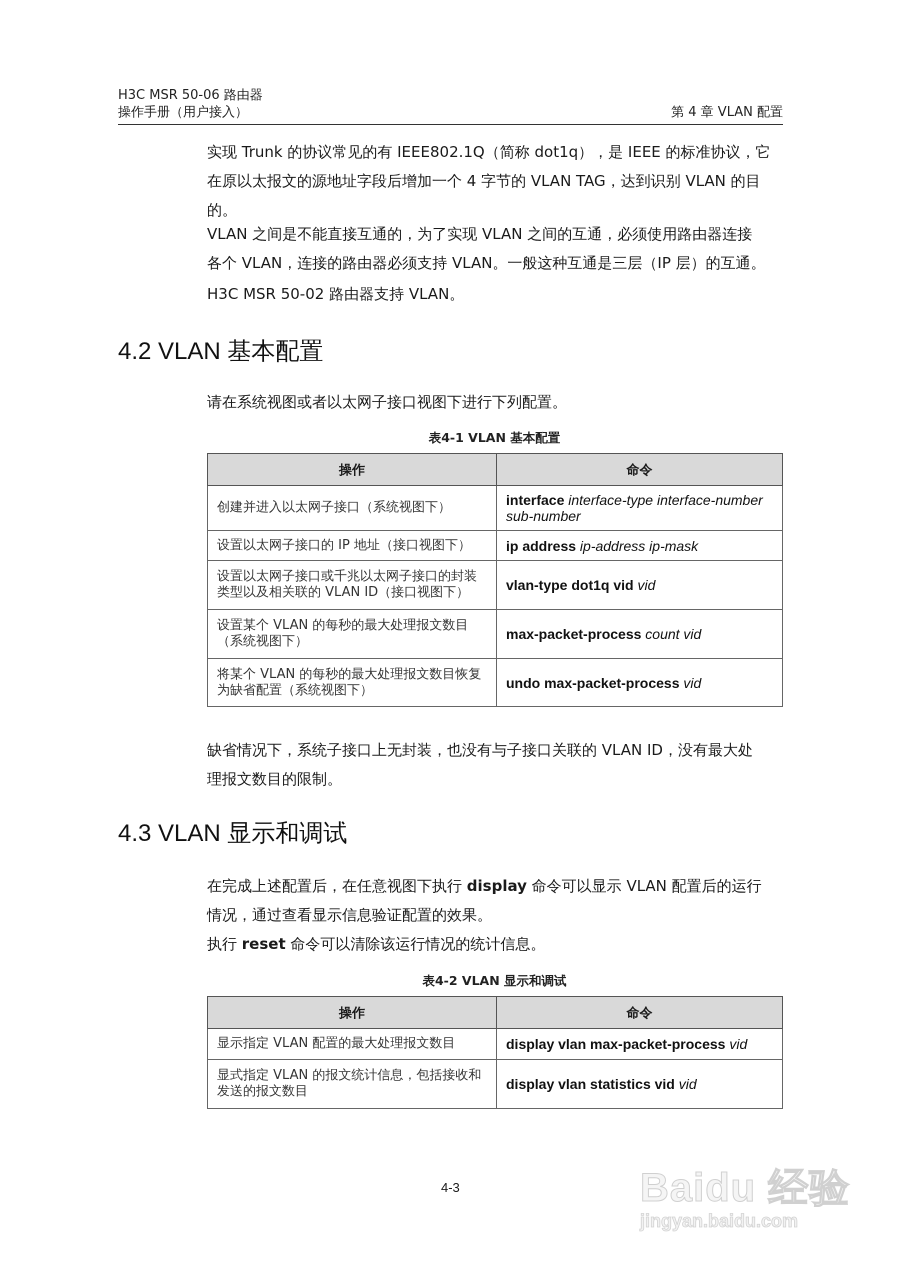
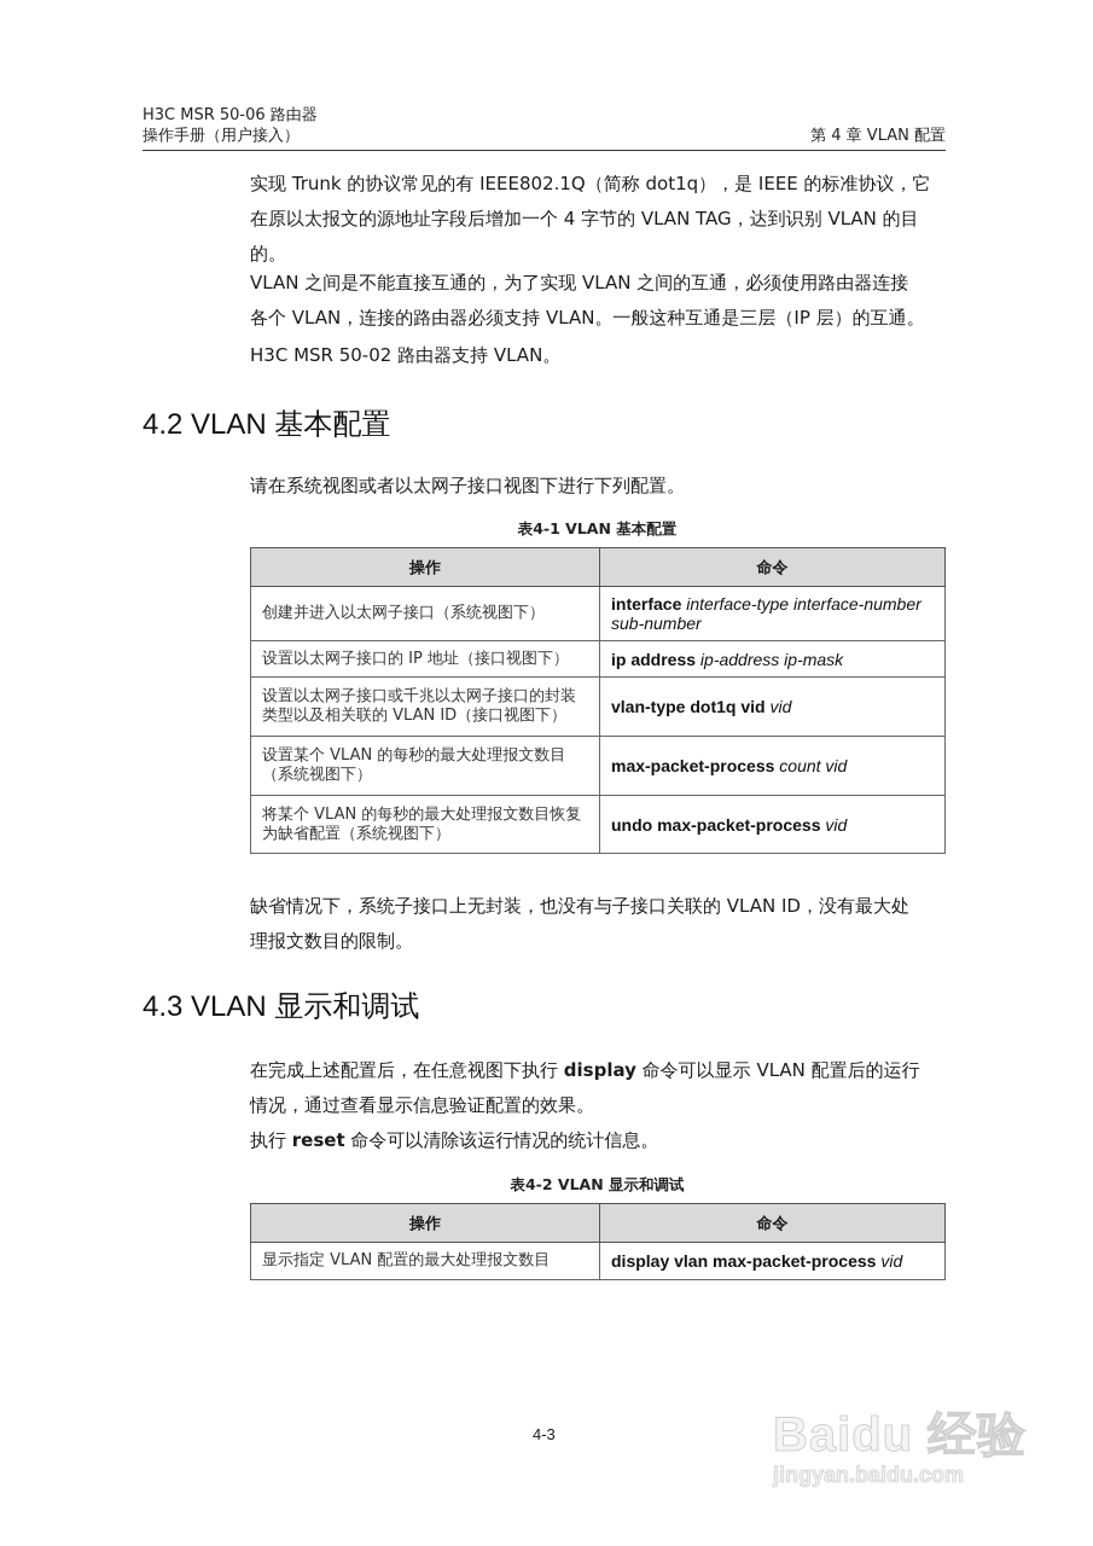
  H3C MSR 50-06 路由器
  操作手册（用户接入）
  第 4 章 VLAN 配置
  实现 Trunk 的协议常见的有 IEEE802.1Q（简称 dot1q），是 IEEE 的标准协议，它
  在原以太报文的源地址字段后增加一个 4 字节的 VLAN TAG，达到识别 VLAN 的目
  的。
  VLAN 之间是不能直接互通的，为了实现 VLAN 之间的互通，必须使用路由器连接
  各个 VLAN，连接的路由器必须支持 VLAN。一般这种互通是三层（IP 层）的互通。
  H3C MSR 50-02 路由器支持 VLAN。
  4.2 VLAN 基本配置
  请在系统视图或者以太网子接口视图下进行下列配置。
  表4-1 VLAN 基本配置
  操作	命令
  创建并进入以太网子接口（系统视图下）	interface interface-type interface-number sub-number
  设置以太网子接口的 IP 地址（接口视图下）	ip address ip-address ip-mask
  设置以太网子接口或千兆以太网子接口的封装类型以及相关联的 VLAN ID（接口视图下）	vlan-type dot1q vid vid
  设置某个 VLAN 的每秒的最大处理报文数目（系统视图下）	max-packet-process count vid
  将某个 VLAN 的每秒的最大处理报文数目恢复为缺省配置（系统视图下）	undo max-packet-process vid
  缺省情况下，系统子接口上无封装，也没有与子接口关联的 VLAN ID，没有最大处
  理报文数目的限制。
  4.3 VLAN 显示和调试
  在完成上述配置后，在任意视图下执行 display 命令可以显示 VLAN 配置后的运行
  情况，通过查看显示信息验证配置的效果。
  执行 reset 命令可以清除该运行情况的统计信息。
  表4-2 VLAN 显示和调试
  操作	命令
  显示指定 VLAN 配置的最大处理报文数目	display vlan max-packet-process vid
- 显式指定 VLAN 的报文统计信息，包括接收和发送的报文数目	display vlan statistics vid vid
  4-3
  Baidu 经验
  jingyan.baidu.com
